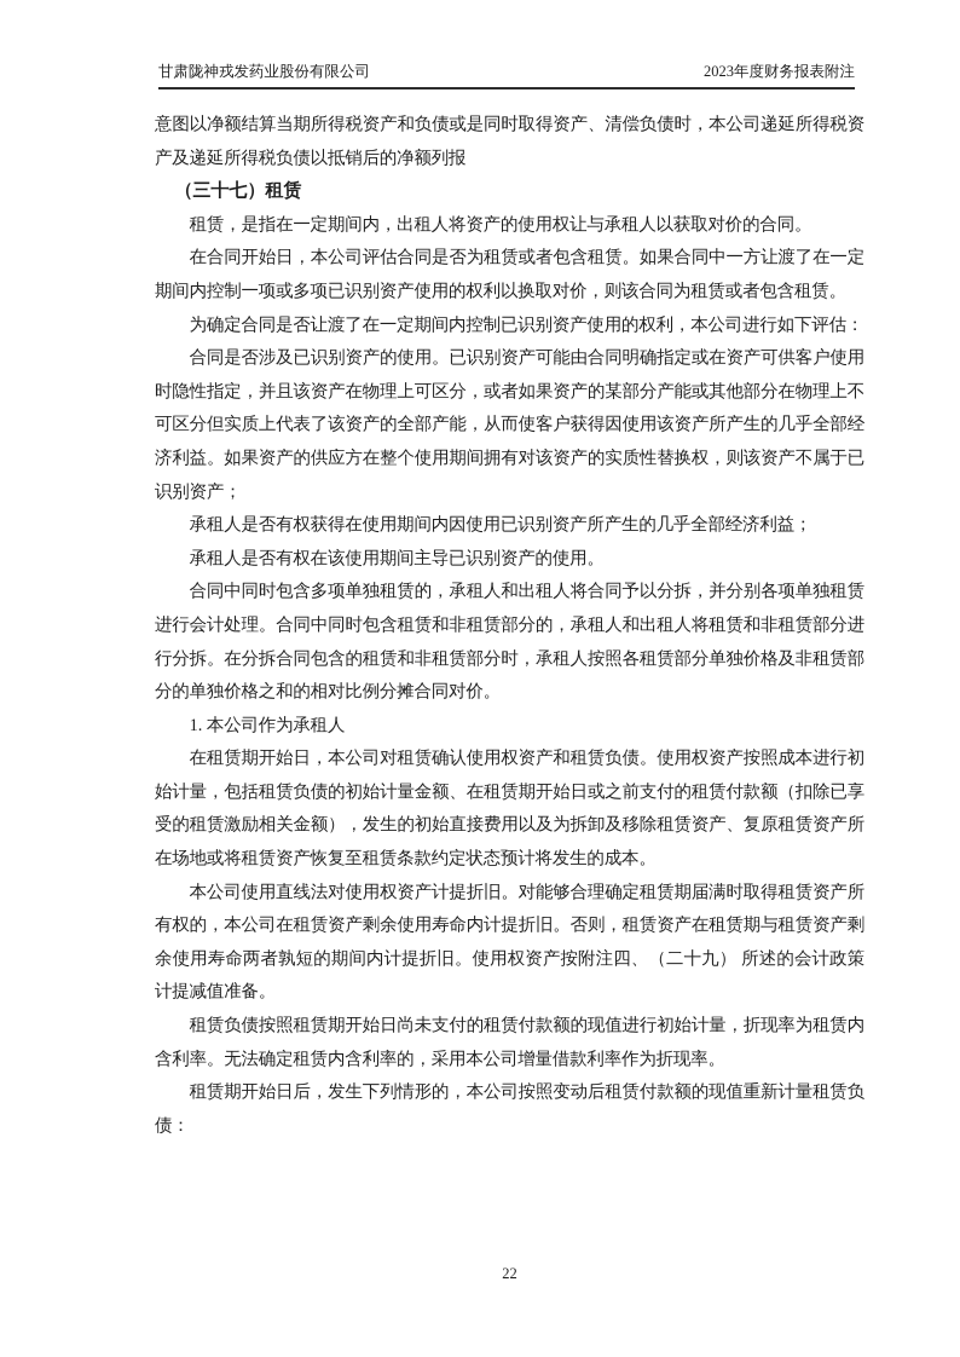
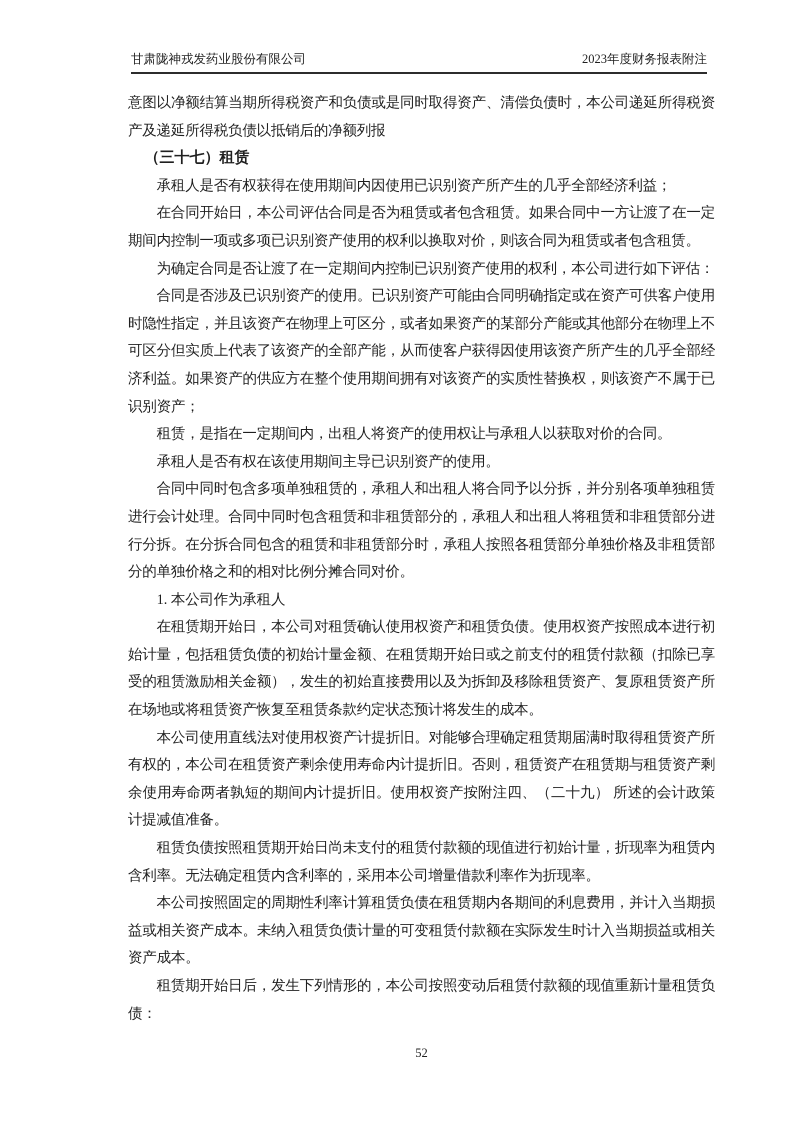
  甘肃陇神戎发药业股份有限公司
  2023年度财务报表附注
  意图以净额结算当期所得税资产和负债或是同时取得资产、清偿负债时，本公司递延所得税资产及递延所得税负债以抵销后的净额列报
  （三十七）租赁
- 租赁，是指在一定期间内，出租人将资产的使用权让与承租人以获取对价的合同。
+ 承租人是否有权获得在使用期间内因使用已识别资产所产生的几乎全部经济利益；
  在合同开始日，本公司评估合同是否为租赁或者包含租赁。如果合同中一方让渡了在一定期间内控制一项或多项已识别资产使用的权利以换取对价，则该合同为租赁或者包含租赁。
  为确定合同是否让渡了在一定期间内控制已识别资产使用的权利，本公司进行如下评估：
  合同是否涉及已识别资产的使用。已识别资产可能由合同明确指定或在资产可供客户使用时隐性指定，并且该资产在物理上可区分，或者如果资产的某部分产能或其他部分在物理上不可区分但实质上代表了该资产的全部产能，从而使客户获得因使用该资产所产生的几乎全部经济利益。如果资产的供应方在整个使用期间拥有对该资产的实质性替换权，则该资产不属于已识别资产；
- 承租人是否有权获得在使用期间内因使用已识别资产所产生的几乎全部经济利益；
+ 租赁，是指在一定期间内，出租人将资产的使用权让与承租人以获取对价的合同。
  承租人是否有权在该使用期间主导已识别资产的使用。
  合同中同时包含多项单独租赁的，承租人和出租人将合同予以分拆，并分别各项单独租赁进行会计处理。合同中同时包含租赁和非租赁部分的，承租人和出租人将租赁和非租赁部分进行分拆。在分拆合同包含的租赁和非租赁部分时，承租人按照各租赁部分单独价格及非租赁部分的单独价格之和的相对比例分摊合同对价。
  1. 本公司作为承租人
  在租赁期开始日，本公司对租赁确认使用权资产和租赁负债。使用权资产按照成本进行初始计量，包括租赁负债的初始计量金额、在租赁期开始日或之前支付的租赁付款额（扣除已享受的租赁激励相关金额），发生的初始直接费用以及为拆卸及移除租赁资产、复原租赁资产所在场地或将租赁资产恢复至租赁条款约定状态预计将发生的成本。
  本公司使用直线法对使用权资产计提折旧。对能够合理确定租赁期届满时取得租赁资产所有权的，本公司在租赁资产剩余使用寿命内计提折旧。否则，租赁资产在租赁期与租赁资产剩余使用寿命两者孰短的期间内计提折旧。使用权资产按附注四、（二十九） 所述的会计政策计提减值准备。
  租赁负债按照租赁期开始日尚未支付的租赁付款额的现值进行初始计量，折现率为租赁内含利率。无法确定租赁内含利率的，采用本公司增量借款利率作为折现率。
+ 本公司按照固定的周期性利率计算租赁负债在租赁期内各期间的利息费用，并计入当期损益或相关资产成本。未纳入租赁负债计量的可变租赁付款额在实际发生时计入当期损益或相关资产成本。
  租赁期开始日后，发生下列情形的，本公司按照变动后租赁付款额的现值重新计量租赁负债：
- 22
+ 52
